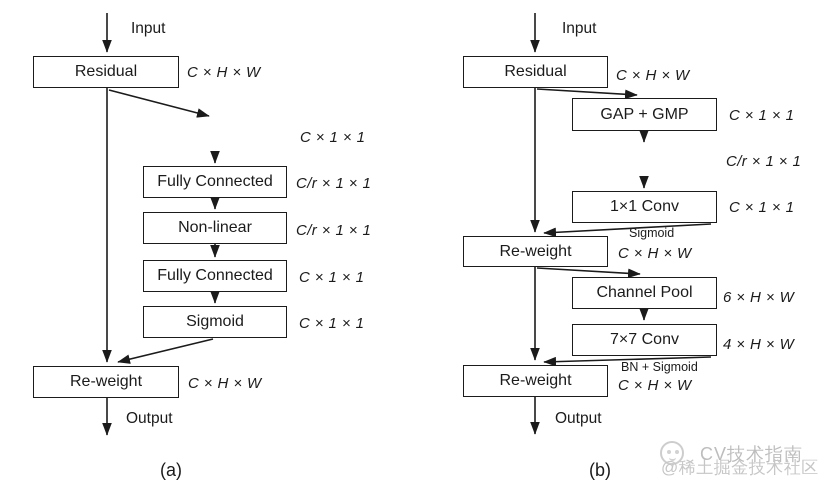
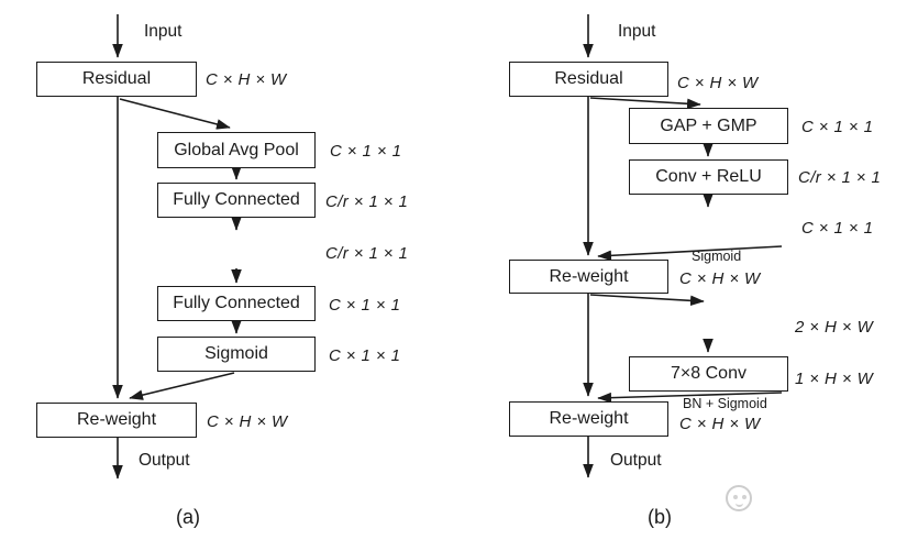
  Input
  Residual
  C × H × W
+ Global Avg Pool
  C × 1 × 1
  Fully Connected
  C/r × 1 × 1
- Non-linear
  C/r × 1 × 1
  Fully Connected
  C × 1 × 1
  Sigmoid
  C × 1 × 1
  Re-weight
  C × H × W
  Output
  (a)
  Input
  Residual
  C × H × W
  GAP + GMP
  C × 1 × 1
+ Conv + ReLU
  C/r × 1 × 1
- 1×1 Conv
  C × 1 × 1
  Sigmoid
  Re-weight
  C × H × W
- Channel Pool
- 6 × H × W
+ 2 × H × W
- 7×7 Conv
+ 7×8 Conv
- 4 × H × W
+ 1 × H × W
  BN + Sigmoid
  Re-weight
  C × H × W
  Output
  (b)
- CV技术指南
- @稀土掘金技术社区
